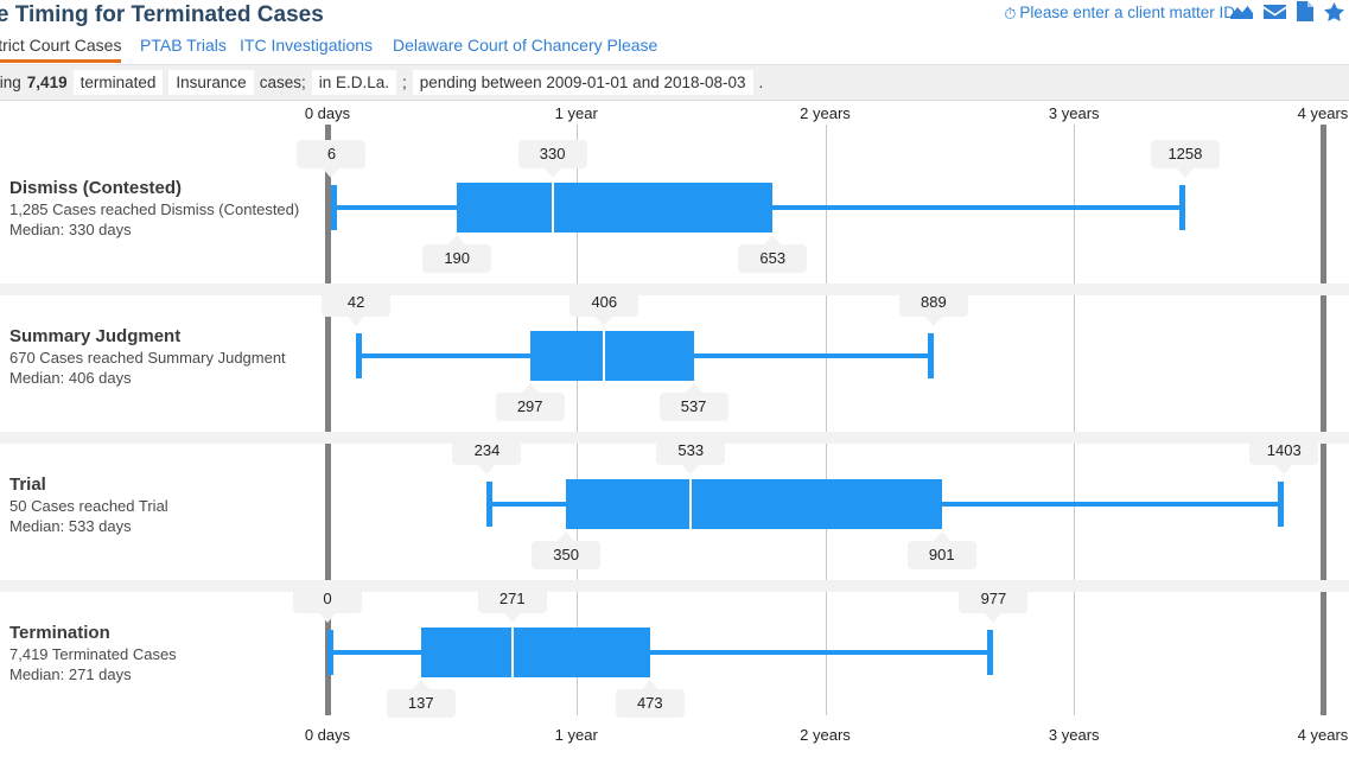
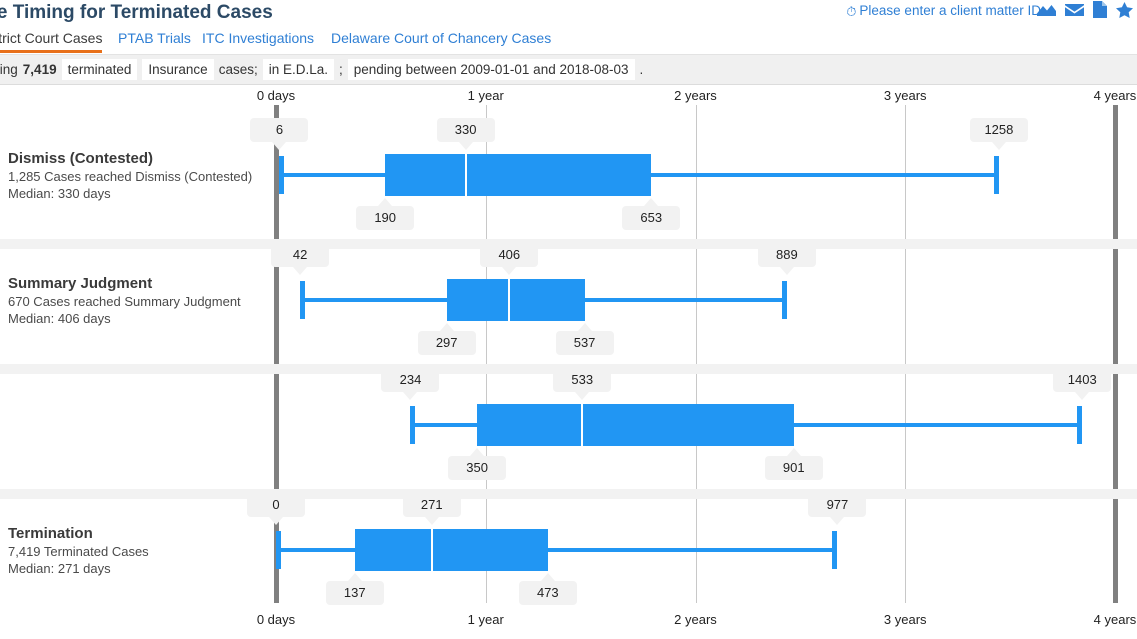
  e Timing for Terminated Cases
  ⏱ Please enter a client matter ID
  trict Court Cases
  PTAB Trials
  ITC Investigations
- Delaware Court of Chancery Please
+ Delaware Court of Chancery Cases
  7,419
  terminated
  Insurance
  cases;
  in E.D.La.
  ;
  pending between 2009-01-01 and 2018-08-03
  .
  0 days
  0 days
  1 year
  1 year
  2 years
  2 years
  3 years
  3 years
  4 years
  4 years
  Dismiss (Contested)
  1,285 Cases reached Dismiss (Contested)
  Median: 330 days
  6
  330
  1258
  190
  653
  Summary Judgment
  670 Cases reached Summary Judgment
  Median: 406 days
  42
  406
  889
  297
  537
- Trial
- 50 Cases reached Trial
- Median: 533 days
  234
  533
  1403
  350
  901
  Termination
  7,419 Terminated Cases
  Median: 271 days
  0
  271
  977
  137
  473
